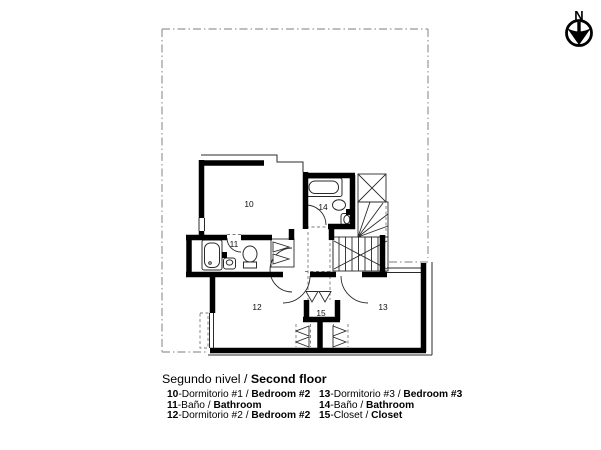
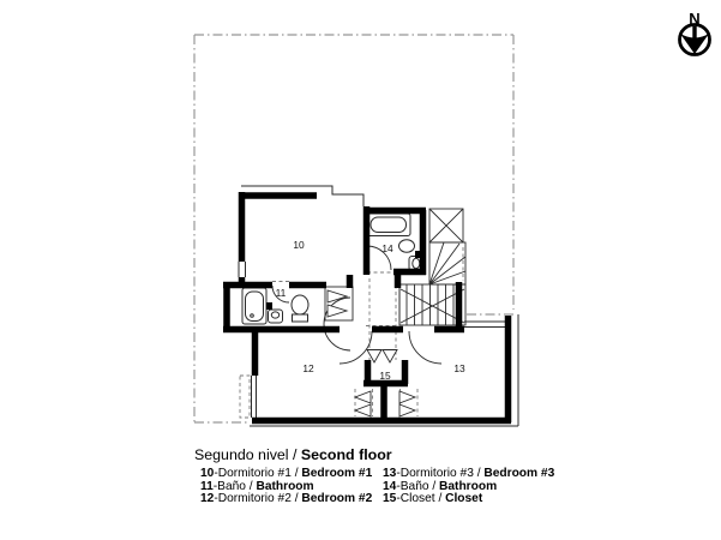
  10
  11
  12
  13
  14
  15
  N
  Segundo nivel / Second floor
- 10-Dormitorio #1 / Bedroom #2
+ 10-Dormitorio #1 / Bedroom #1
  11-Baño / Bathroom
  12-Dormitorio #2 / Bedroom #2
  13-Dormitorio #3 / Bedroom #3
  14-Baño / Bathroom
  15-Closet / Closet
